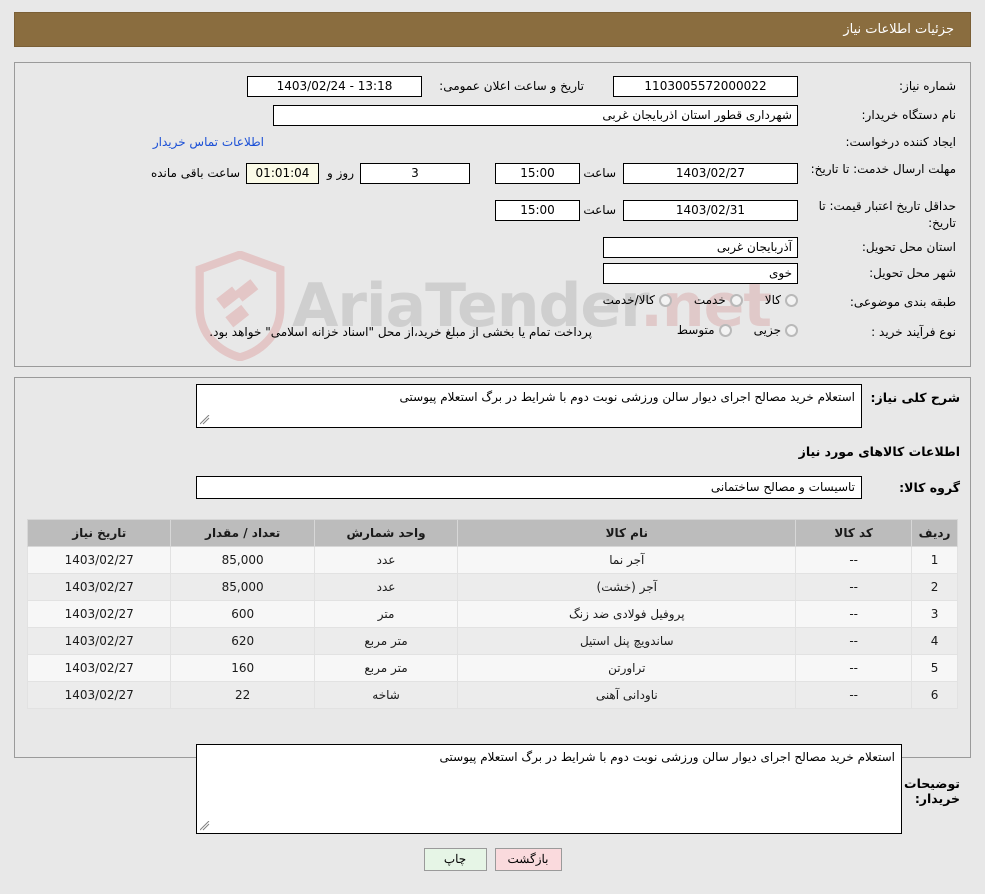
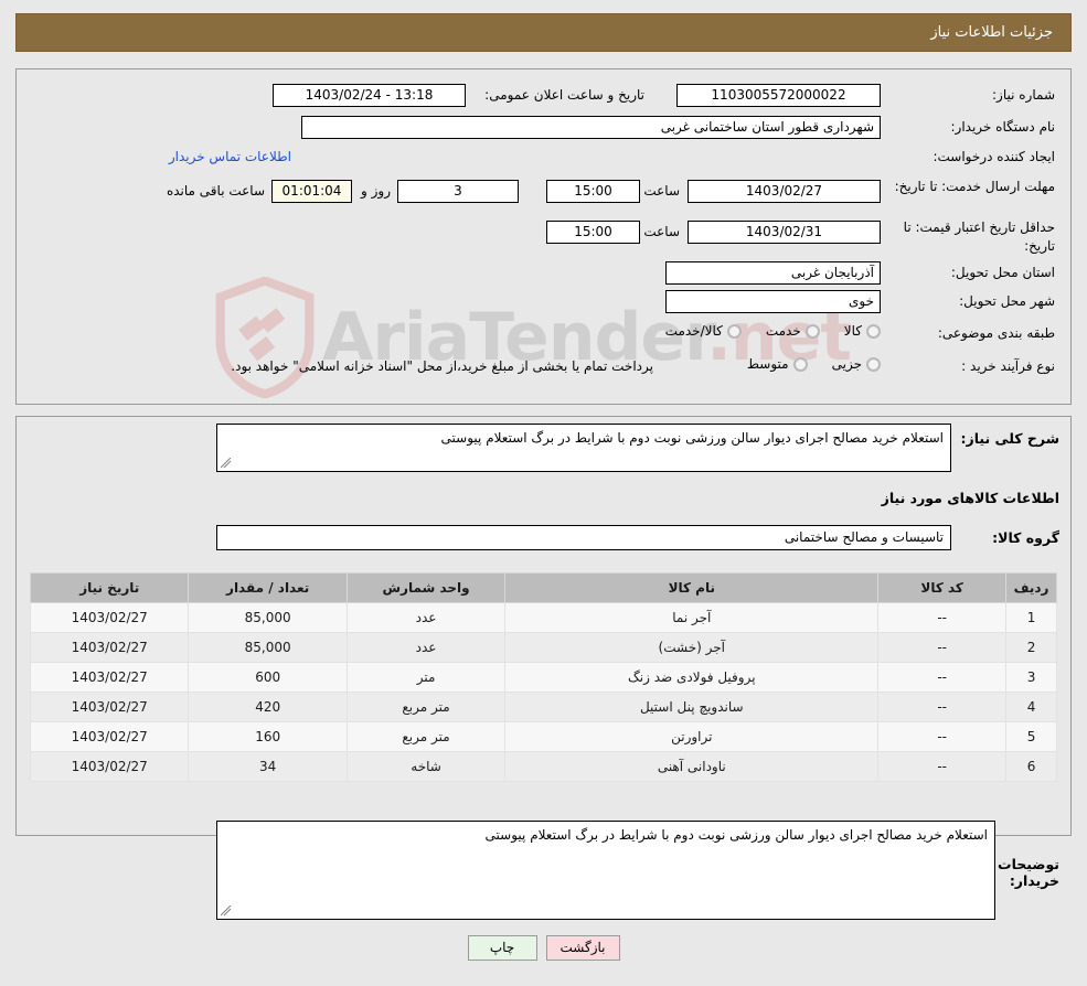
  AriaTender.net
  جزئیات اطلاعات نیاز
  شماره نیاز:
  1103005572000022
  تاریخ و ساعت اعلان عمومی:
  13:18 - 1403/02/24
  نام دستگاه خریدار:
- شهرداری قطور استان اذربایجان غربی
+ شهرداری قطور استان ساختمانی غربی
  ایجاد کننده درخواست:
  اطلاعات تماس خریدار
  مهلت ارسال خدمت: تا تاریخ:
  1403/02/27
  ساعت
  15:00
  3
  روز و
  01:01:04
  ساعت باقی مانده
  حداقل تاریخ اعتبار قیمت: تا تاریخ:
  1403/02/31
  ساعت
  15:00
  استان محل تحویل:
  آذربایجان غربی
  شهر محل تحویل:
  خوی
  طبقه بندی موضوعی:
  کالا
  خدمت
  کالا/خدمت
  نوع فرآیند خرید :
  جزیی
  متوسط
  پرداخت تمام یا بخشی از مبلغ خرید،از محل "اسناد خزانه اسلامی" خواهد بود.
  شرح کلی نیاز:
  استعلام خرید مصالح اجرای دیوار سالن ورزشی نوبت دوم با شرایط در برگ استعلام پیوستی
  اطلاعات کالاهای مورد نیاز
  گروه کالا:
  تاسیسات و مصالح ساختمانی
  ردیف	کد کالا	نام کالا	واحد شمارش	تعداد / مقدار	تاریخ نیاز
  1	--	آجر نما	عدد	85,000	1403/02/27
  2	--	آجر (خشت)	عدد	85,000	1403/02/27
  3	--	پروفیل فولادی ضد زنگ	متر	600	1403/02/27
- 4	--	ساندویچ پنل استیل	متر مربع	620	1403/02/27
+ 4	--	ساندویچ پنل استیل	متر مربع	420	1403/02/27
  5	--	تراورتن	متر مربع	160	1403/02/27
- 6	--	ناودانی آهنی	شاخه	22	1403/02/27
+ 6	--	ناودانی آهنی	شاخه	34	1403/02/27
  توضیحات خریدار:
  استعلام خرید مصالح اجرای دیوار سالن ورزشی نوبت دوم با شرایط در برگ استعلام پیوستی
  بازگشت
  چاپ
